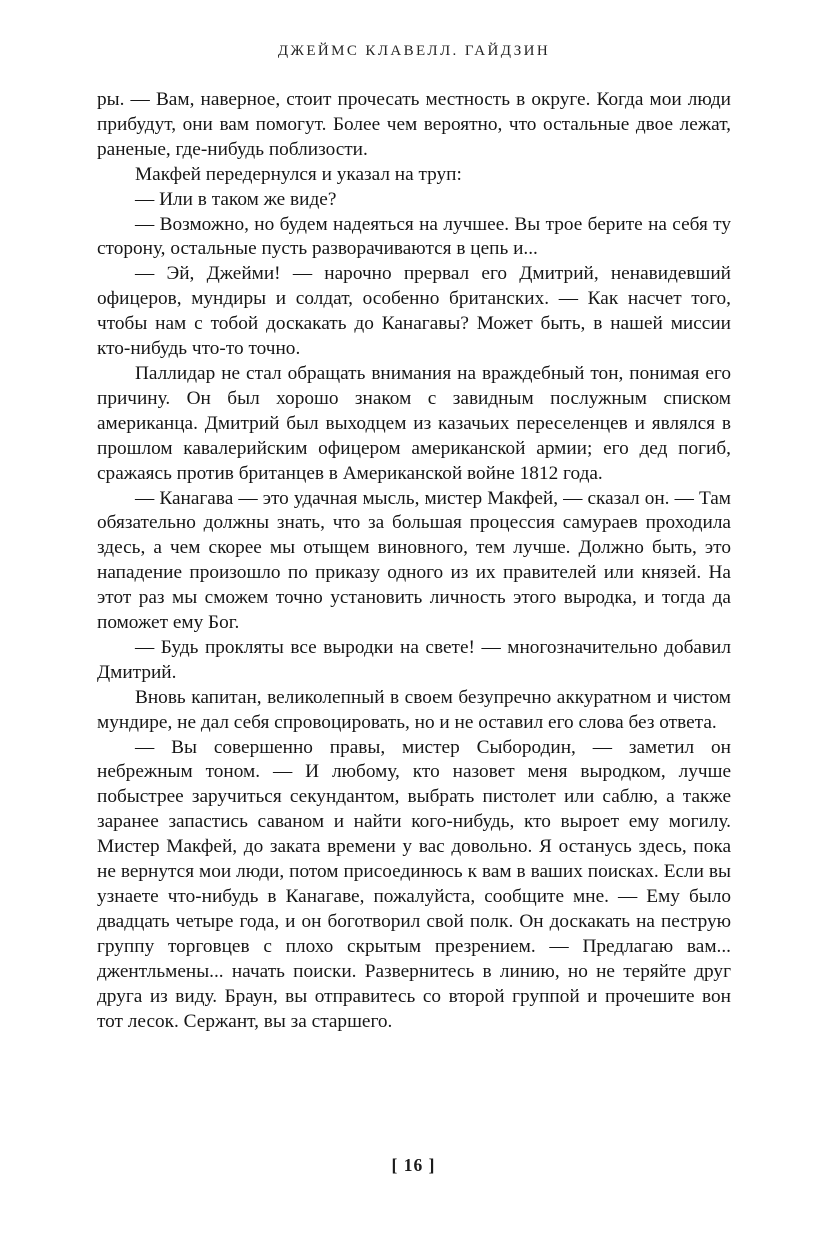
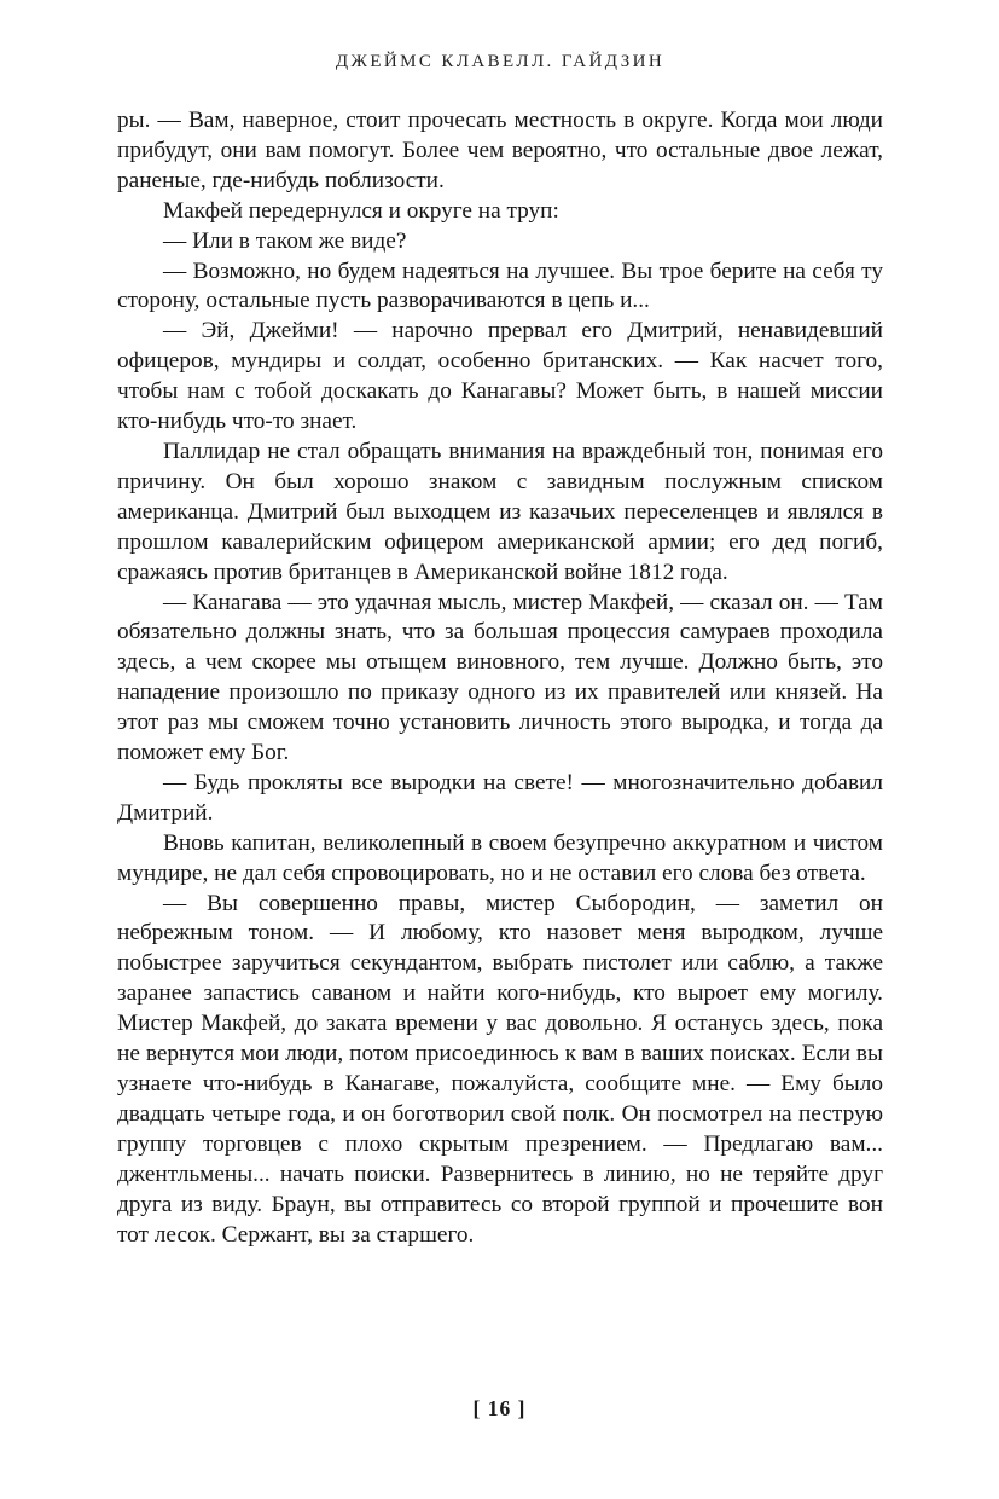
  ДЖЕЙМС КЛАВЕЛЛ. ГАЙДЗИН
  ры. — Вам, наверное, стоит прочесать местность в округе. Когда мои люди прибудут, они вам помогут. Более чем вероятно, что остальные двое лежат, раненые, где-нибудь поблизости.
- Макфей передернулся и указал на труп:
+ Макфей передернулся и округе на труп:
  — Или в таком же виде?
  — Возможно, но будем надеяться на лучшее. Вы трое берите на себя ту сторону, остальные пусть разворачиваются в цепь и...
- — Эй, Джейми! — нарочно прервал его Дмитрий, ненавидевший офицеров, мундиры и солдат, особенно британских. — Как насчет того, чтобы нам с тобой доскакать до Канагавы? Может быть, в нашей миссии кто-нибудь что-то точно.
+ — Эй, Джейми! — нарочно прервал его Дмитрий, ненавидевший офицеров, мундиры и солдат, особенно британских. — Как насчет того, чтобы нам с тобой доскакать до Канагавы? Может быть, в нашей миссии кто-нибудь что-то знает.
  Паллидар не стал обращать внимания на враждебный тон, понимая его причину. Он был хорошо знаком с завидным послужным списком американца. Дмитрий был выходцем из казачьих переселенцев и являлся в прошлом кавалерийским офицером американской армии; его дед погиб, сражаясь против британцев в Американской войне 1812 года.
  — Канагава — это удачная мысль, мистер Макфей, — сказал он. — Там обязательно должны знать, что за большая процессия самураев проходила здесь, а чем скорее мы отыщем виновного, тем лучше. Должно быть, это нападение произошло по приказу одного из их правителей или князей. На этот раз мы сможем точно установить личность этого выродка, и тогда да поможет ему Бог.
  — Будь прокляты все выродки на свете! — многозначительно добавил Дмитрий.
  Вновь капитан, великолепный в своем безупречно аккуратном и чистом мундире, не дал себя спровоцировать, но и не оставил его слова без ответа.
- — Вы совершенно правы, мистер Сыбородин, — заметил он небрежным тоном. — И любому, кто назовет меня выродком, лучше побыстрее заручиться секундантом, выбрать пистолет или саблю, а также заранее запастись саваном и найти кого-нибудь, кто выроет ему могилу. Мистер Макфей, до заката времени у вас довольно. Я останусь здесь, пока не вернутся мои люди, потом присоединюсь к вам в ваших поисках. Если вы узнаете что-нибудь в Канагаве, пожалуйста, сообщите мне. — Ему было двадцать четыре года, и он боготворил свой полк. Он доскакать на пеструю группу торговцев с плохо скрытым презрением. — Предлагаю вам... джентльмены... начать поиски. Развернитесь в линию, но не теряйте друг друга из виду. Браун, вы отправитесь со второй группой и прочешите вон тот лесок. Сержант, вы за старшего.
+ — Вы совершенно правы, мистер Сыбородин, — заметил он небрежным тоном. — И любому, кто назовет меня выродком, лучше побыстрее заручиться секундантом, выбрать пистолет или саблю, а также заранее запастись саваном и найти кого-нибудь, кто выроет ему могилу. Мистер Макфей, до заката времени у вас довольно. Я останусь здесь, пока не вернутся мои люди, потом присоединюсь к вам в ваших поисках. Если вы узнаете что-нибудь в Канагаве, пожалуйста, сообщите мне. — Ему было двадцать четыре года, и он боготворил свой полк. Он посмотрел на пеструю группу торговцев с плохо скрытым презрением. — Предлагаю вам... джентльмены... начать поиски. Развернитесь в линию, но не теряйте друг друга из виду. Браун, вы отправитесь со второй группой и прочешите вон тот лесок. Сержант, вы за старшего.
  [ 16 ]
